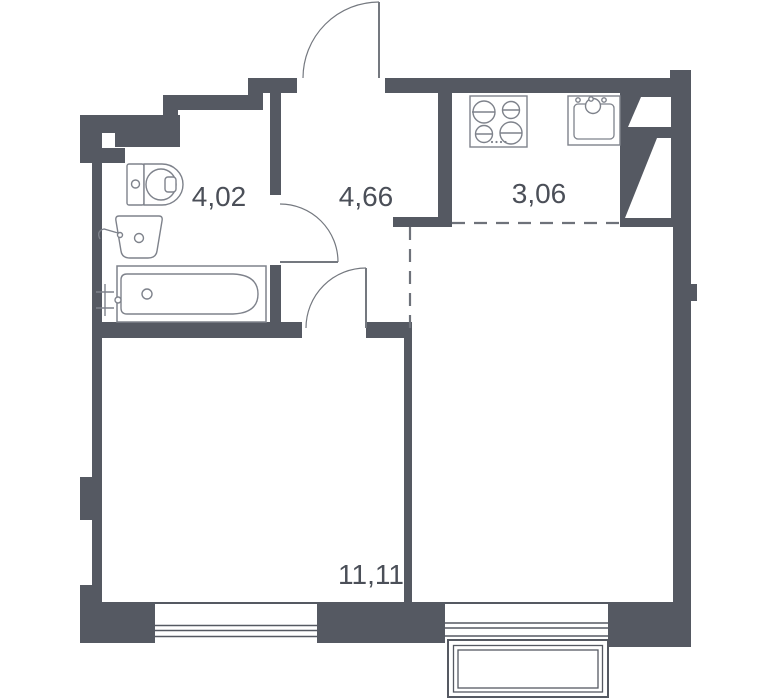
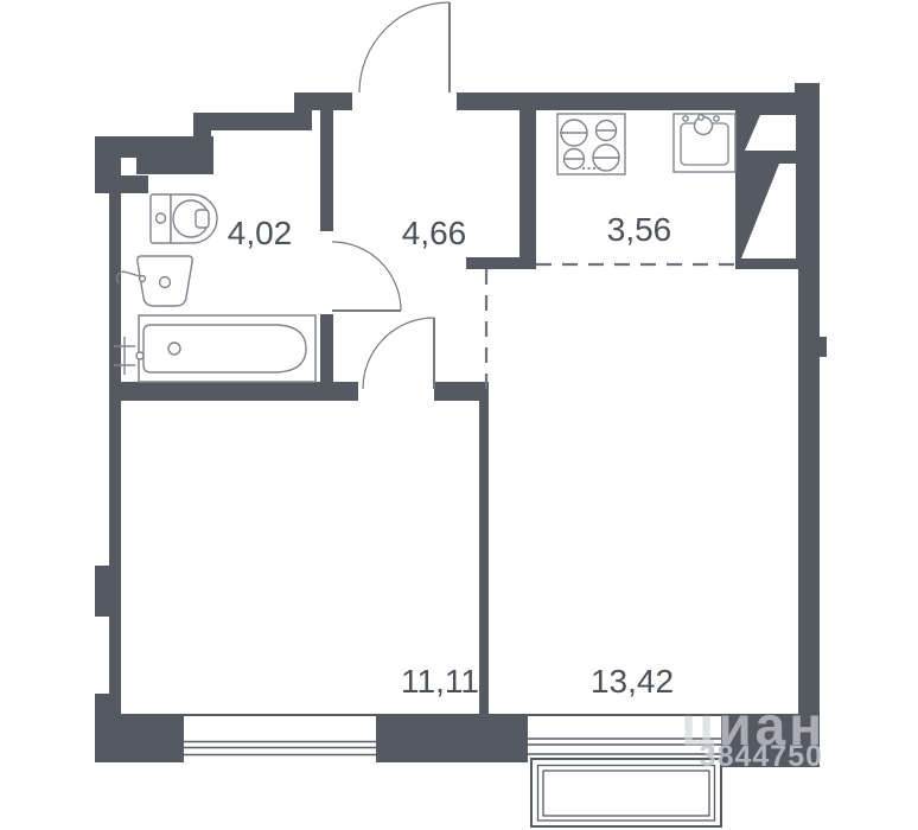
  4,02
  4,66
- 3,06
+ 3,56
  11,11
+ 13,42
+ циан
+ 3844750
